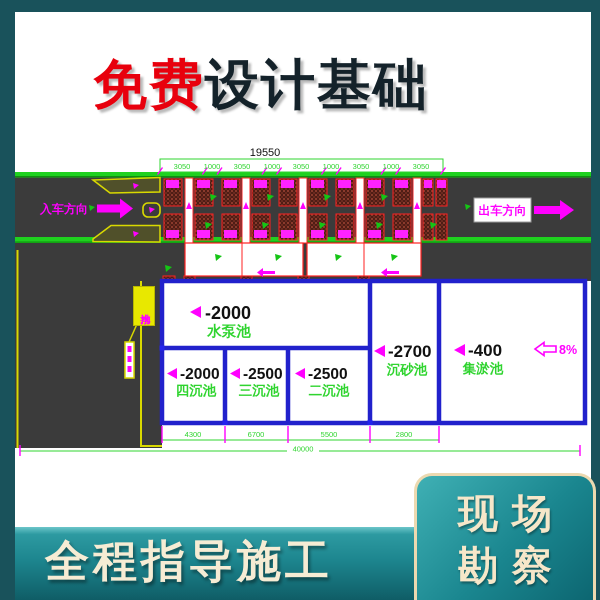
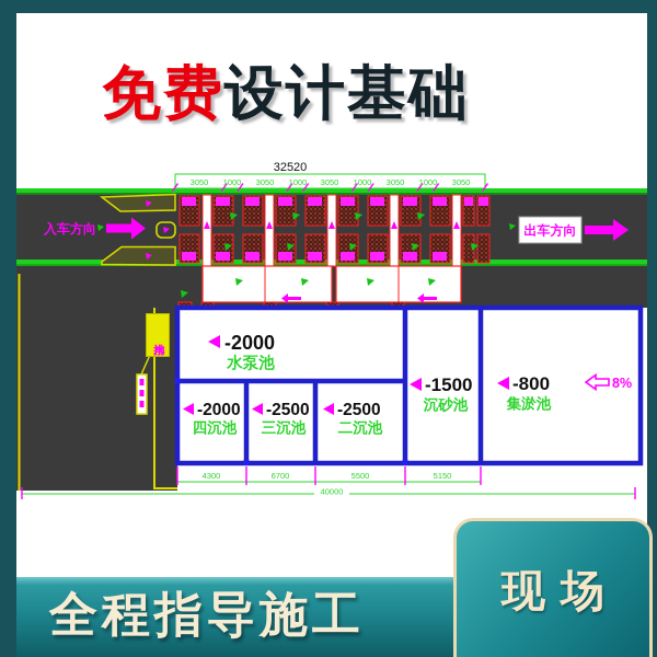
  免费设计基础
- 19550
+ 32520
  3050
  1000
  3050
  1000
  3050
  1000
  3050
  1000
  3050
  入车方向
  出车方向
  -2000
  水泵池
  -2000
  四沉池
  -2500
  三沉池
  -2500
  二沉池
- -2700
+ -1500
  沉砂池
- -400
+ -800
  集淤池
  8%
  4300
  6700
  5500
- 2800
+ 5150
  40000
  全程指导施工
  现场
- 勘察
